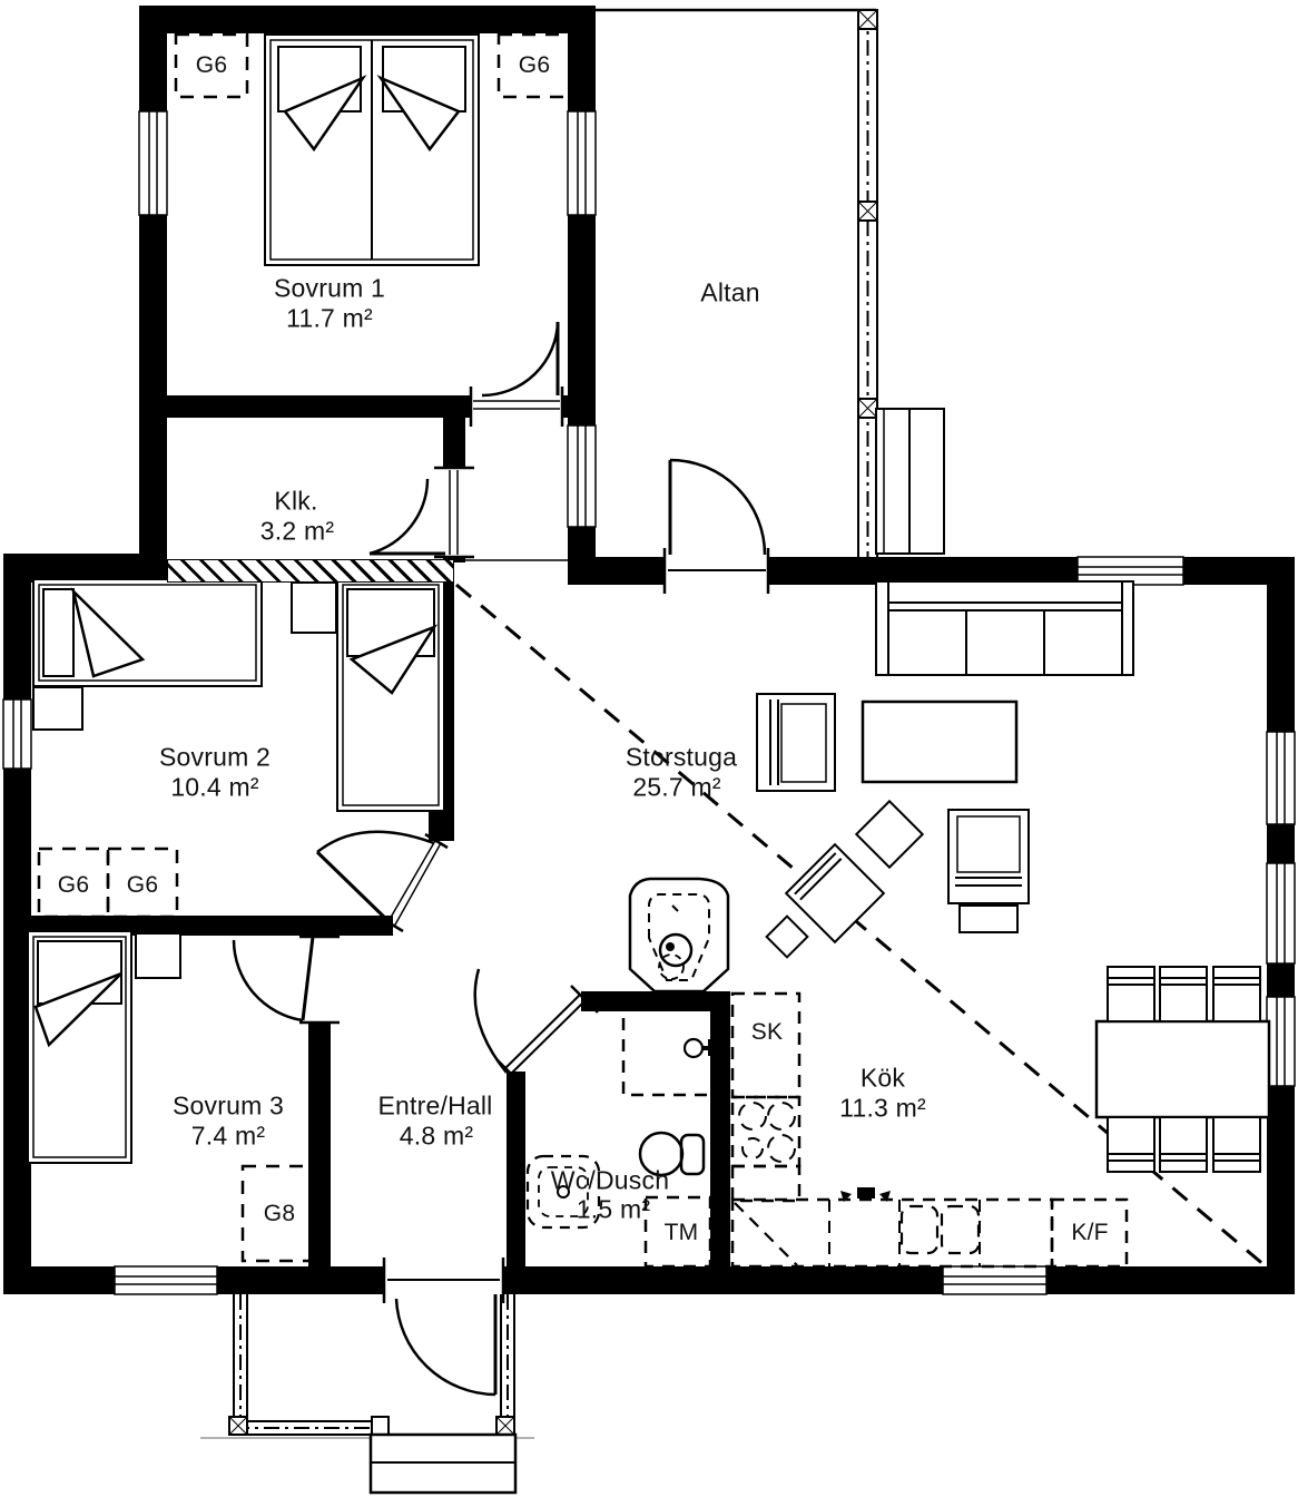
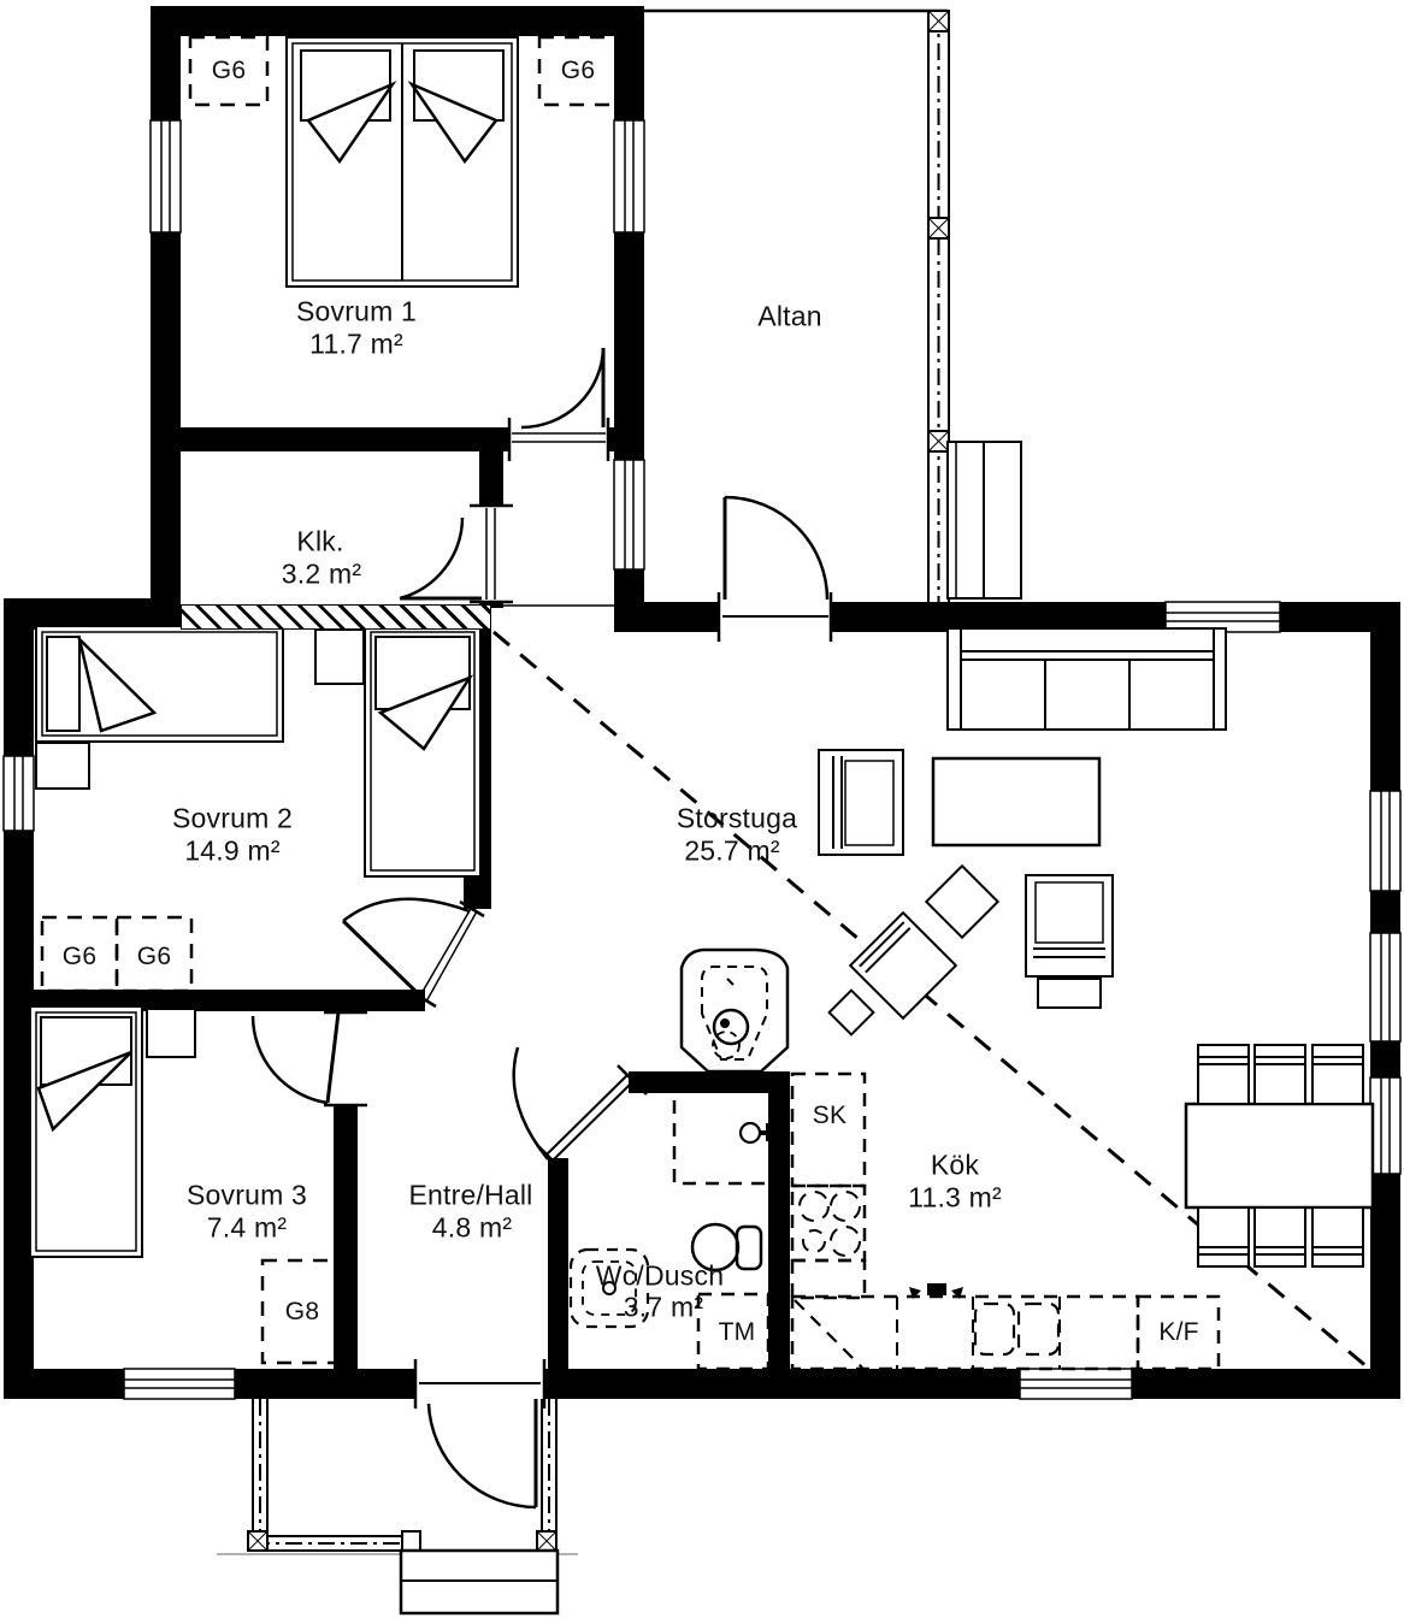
  Sovrum 1
  11.7 m²
  G6
  G6
  Altan
  Klk.
  3.2 m²
  Sovrum 2
- 10.4 m²
+ 14.9 m²
  Storstuga
  25.7 m²
  G6
  G6
  Sovrum 3
  7.4 m²
  Entre/Hall
  4.8 m²
  Wc/Dusch
- 1.5 m²
+ 3.7 m²
  Kök
  11.3 m²
  SK
  TM
  G8
  K/F
